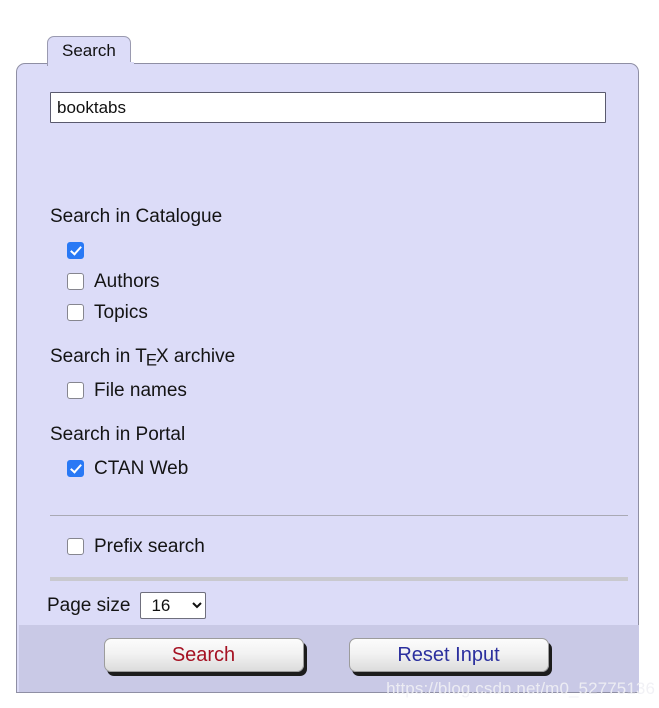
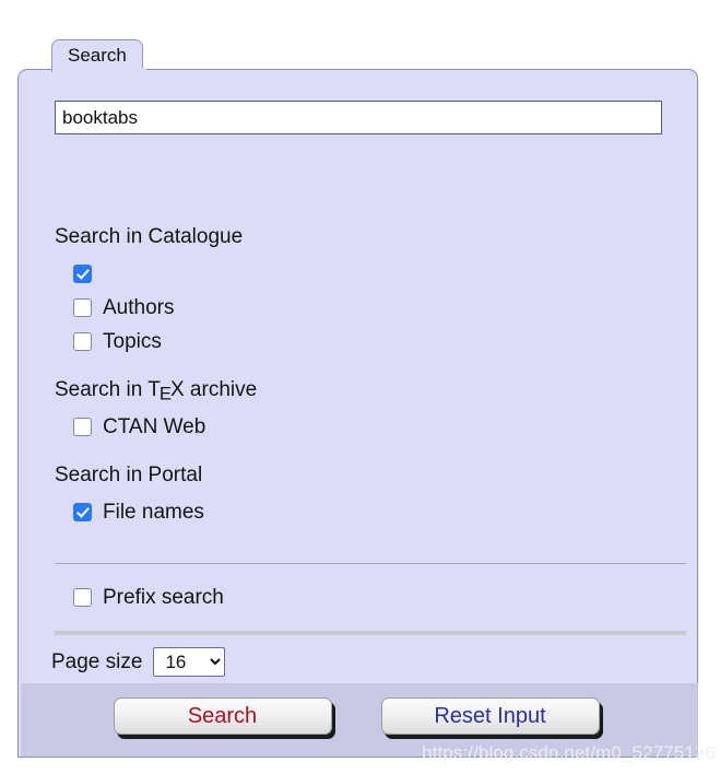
  Search
  booktabs
  Search in Catalogue
  Authors
  Topics
  Search in TEX archive
- File names
+ CTAN Web
  Search in Portal
- CTAN Web
+ File names
  Prefix search
  Page size
  16
  Search
  Reset Input
  https://blog.csdn.net/m0_52775136
